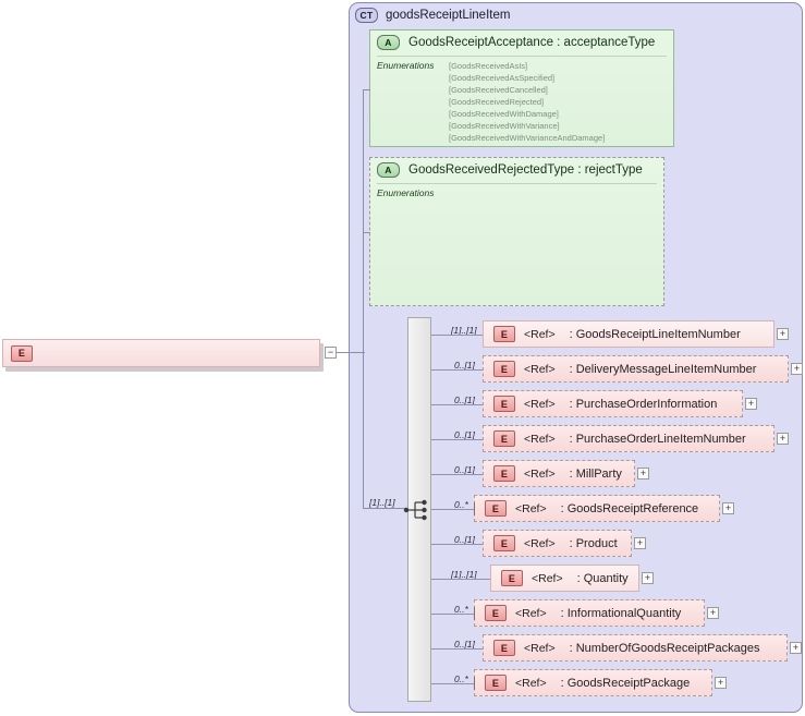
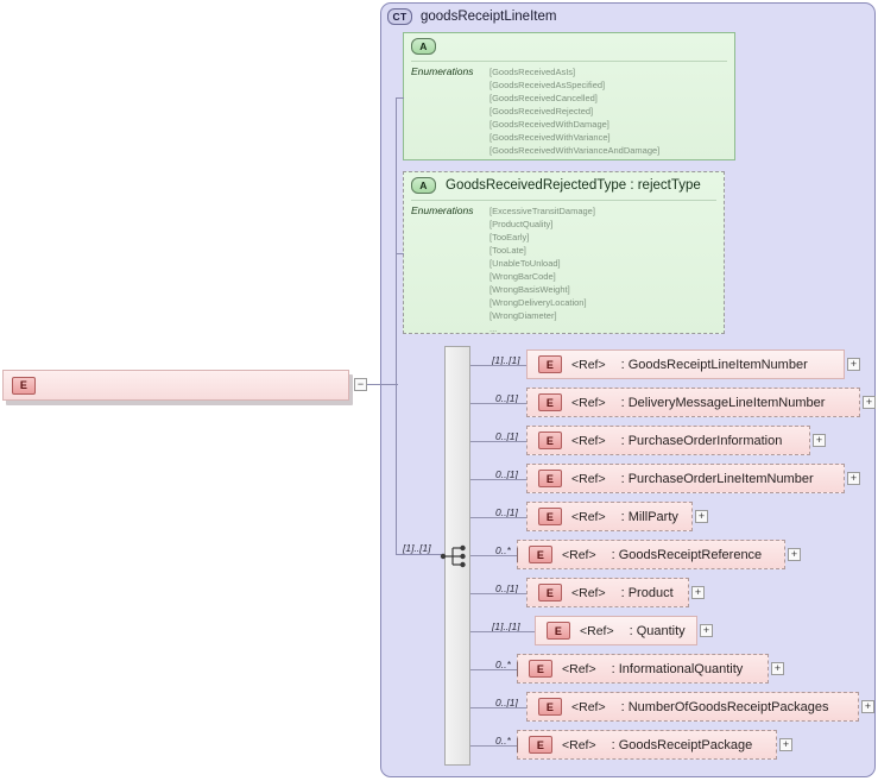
  CT
  goodsReceiptLineItem
  A
- GoodsReceiptAcceptance : acceptanceType
  Enumerations
  [GoodsReceivedAsIs]
  [GoodsReceivedAsSpecified]
  [GoodsReceivedCancelled]
  [GoodsReceivedRejected]
  [GoodsReceivedWithDamage]
  [GoodsReceivedWithVariance]
  [GoodsReceivedWithVarianceAndDamage]
  A
  GoodsReceivedRejectedType : rejectType
  Enumerations
+ [ExcessiveTransitDamage]
+ [ProductQuality]
+ [TooEarly]
+ [TooLate]
+ [UnableToUnload]
+ [WrongBarCode]
+ [WrongBasisWeight]
+ [WrongDeliveryLocation]
+ [WrongDiameter]
+ ...
  E
  −
  [1]..[1]
  E
  <Ref>
  : GoodsReceiptLineItemNumber
  [1]..[1]
  +
  E
  <Ref>
  : DeliveryMessageLineItemNumber
  0..[1]
  +
  E
  <Ref>
  : PurchaseOrderInformation
  0..[1]
  +
  E
  <Ref>
  : PurchaseOrderLineItemNumber
  0..[1]
  +
  E
  <Ref>
  : MillParty
  0..[1]
  +
  E
  <Ref>
  : GoodsReceiptReference
  0..*
  +
  E
  <Ref>
  : Product
  0..[1]
  +
  E
  <Ref>
  : Quantity
  [1]..[1]
  +
  E
  <Ref>
  : InformationalQuantity
  0..*
  +
  E
  <Ref>
  : NumberOfGoodsReceiptPackages
  0..[1]
  +
  E
  <Ref>
  : GoodsReceiptPackage
  0..*
  +
